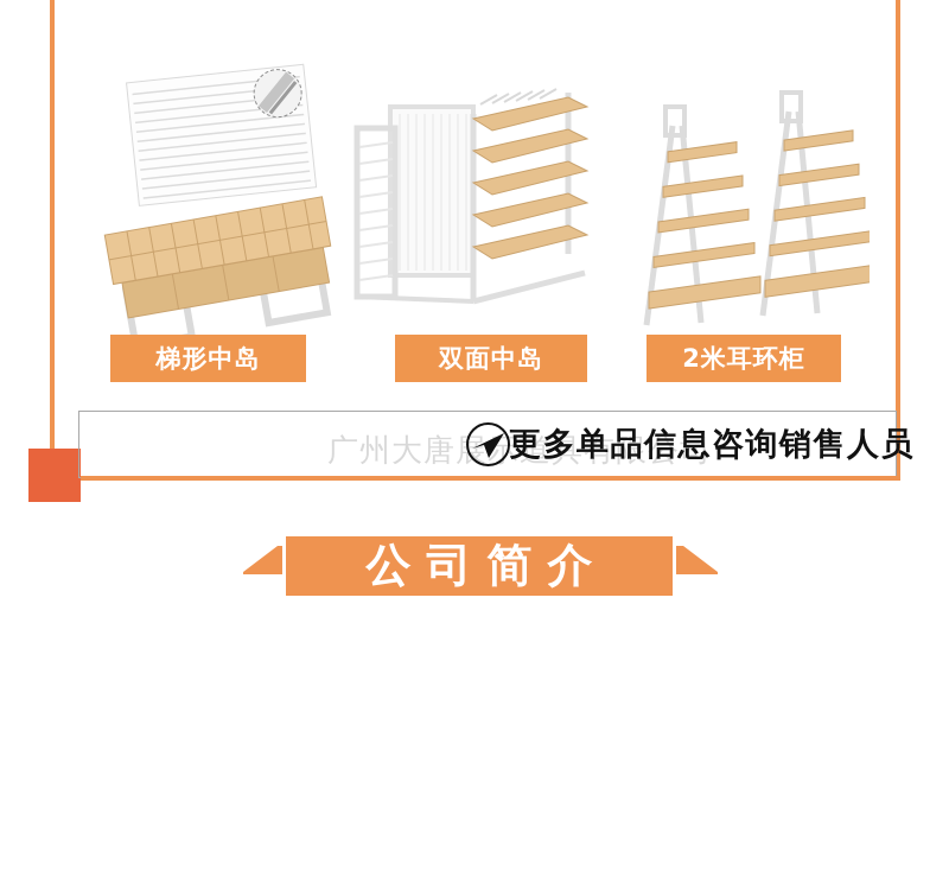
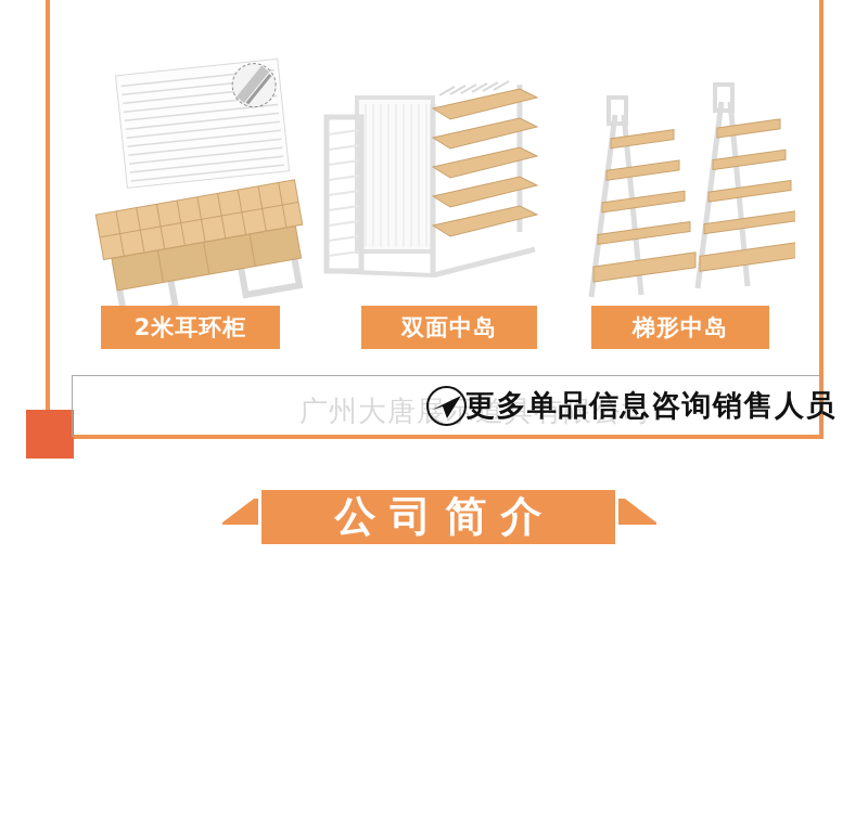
- 梯形中岛
+ 2米耳环柜
  双面中岛
- 2米耳环柜
+ 梯形中岛
  广州大唐展示道具有限公司
  更多单品信息咨询销售人员
  公司简介
